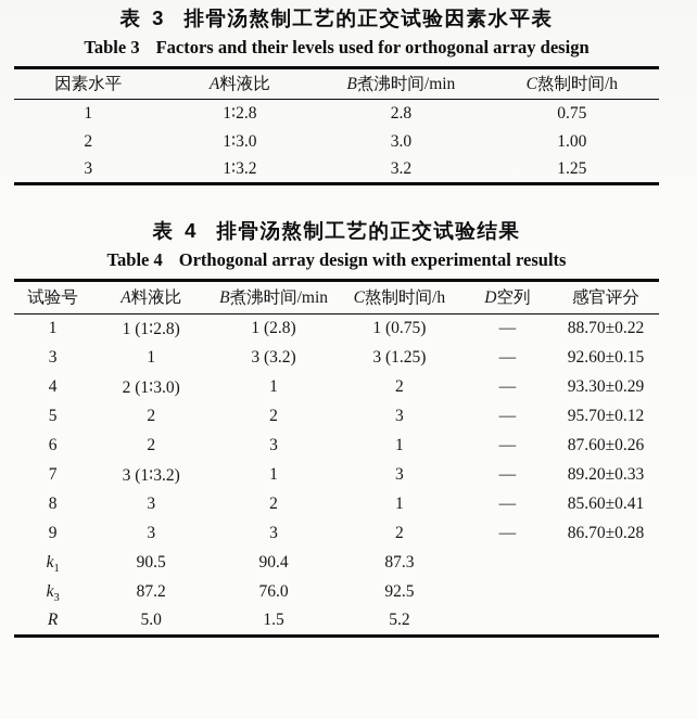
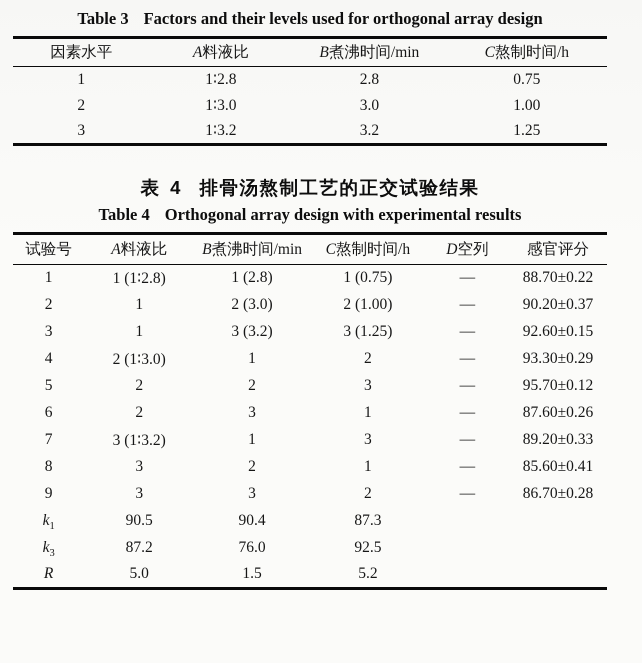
- 表 3 排骨汤熬制工艺的正交试验因素水平表
  Table 3 Factors and their levels used for orthogonal array design
  因素水平	A料液比	B煮沸时间/min	C熬制时间/h
  1	1∶2.8	2.8	0.75
  2	1∶3.0	3.0	1.00
  3	1∶3.2	3.2	1.25
  表 4 排骨汤熬制工艺的正交试验结果
  Table 4 Orthogonal array design with experimental results
  试验号	A料液比	B煮沸时间/min	C熬制时间/h	D空列	感官评分
  1	1 (1∶2.8)	1 (2.8)	1 (0.75)	—	88.70±0.22
+ 2	1	2 (3.0)	2 (1.00)	—	90.20±0.37
  3	1	3 (3.2)	3 (1.25)	—	92.60±0.15
  4	2 (1∶3.0)	1	2	—	93.30±0.29
  5	2	2	3	—	95.70±0.12
  6	2	3	1	—	87.60±0.26
  7	3 (1∶3.2)	1	3	—	89.20±0.33
  8	3	2	1	—	85.60±0.41
  9	3	3	2	—	86.70±0.28
  k1	90.5	90.4	87.3
  k3	87.2	76.0	92.5
  R	5.0	1.5	5.2
